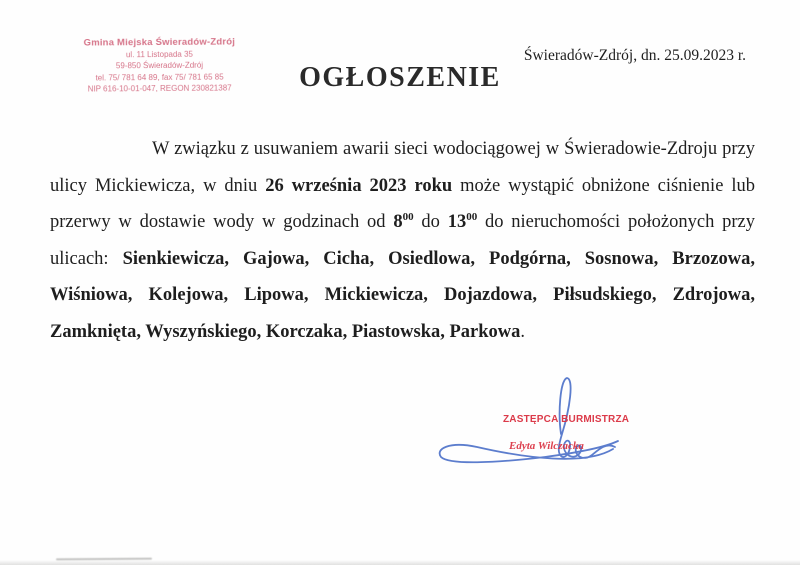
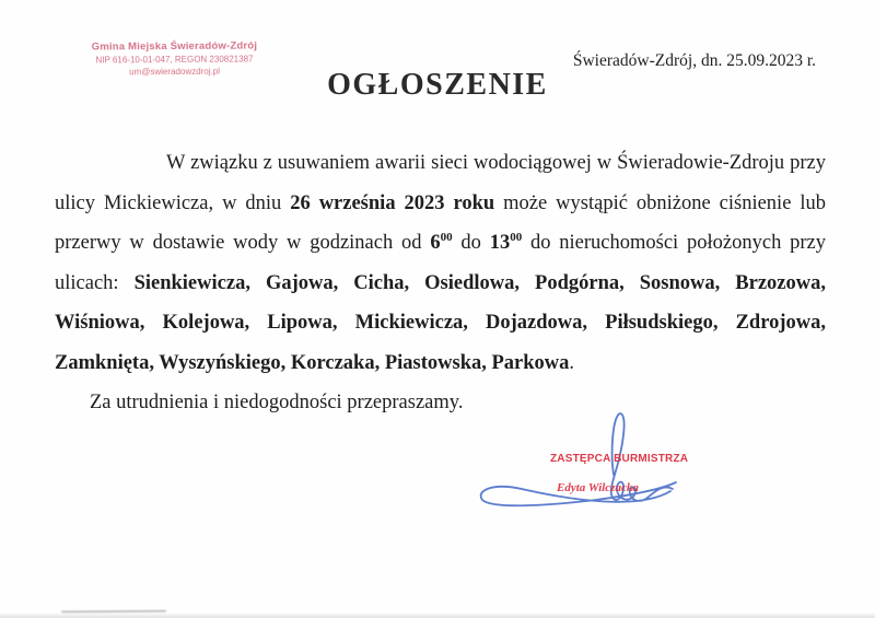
  Gmina Miejska Świeradów-Zdrój
- ul. 11 Listopada 35
- 59-850 Świeradów-Zdrój
- tel. 75/ 781 64 89, fax 75/ 781 65 85
  NIP 616-10-01-047, REGON 230821387
+ um@swieradowzdroj.pl
  Świeradów-Zdrój, dn. 25.09.2023 r.
  OGŁOSZENIE
- W związku z usuwaniem awarii sieci wodociągowej w Świeradowie-Zdroju przy ulicy Mickiewicza, w dniu 26 września 2023 roku może wystąpić obniżone ciśnienie lub przerwy w dostawie wody w godzinach od 800 do 1300 do nieruchomości położonych przy ulicach: Sienkiewicza, Gajowa, Cicha, Osiedlowa, Podgórna, Sosnowa, Brzozowa, Wiśniowa, Kolejowa, Lipowa, Mickiewicza, Dojazdowa, Piłsudskiego, Zdrojowa, Zamknięta, Wyszyńskiego, Korczaka, Piastowska, Parkowa.
+ W związku z usuwaniem awarii sieci wodociągowej w Świeradowie-Zdroju przy ulicy Mickiewicza, w dniu 26 września 2023 roku może wystąpić obniżone ciśnienie lub przerwy w dostawie wody w godzinach od 600 do 1300 do nieruchomości położonych przy ulicach: Sienkiewicza, Gajowa, Cicha, Osiedlowa, Podgórna, Sosnowa, Brzozowa, Wiśniowa, Kolejowa, Lipowa, Mickiewicza, Dojazdowa, Piłsudskiego, Zdrojowa, Zamknięta, Wyszyńskiego, Korczaka, Piastowska, Parkowa.
+ Za utrudnienia i niedogodności przepraszamy.
  ZASTĘPCA BURMISTRZA
  Edyta Wilczacka
